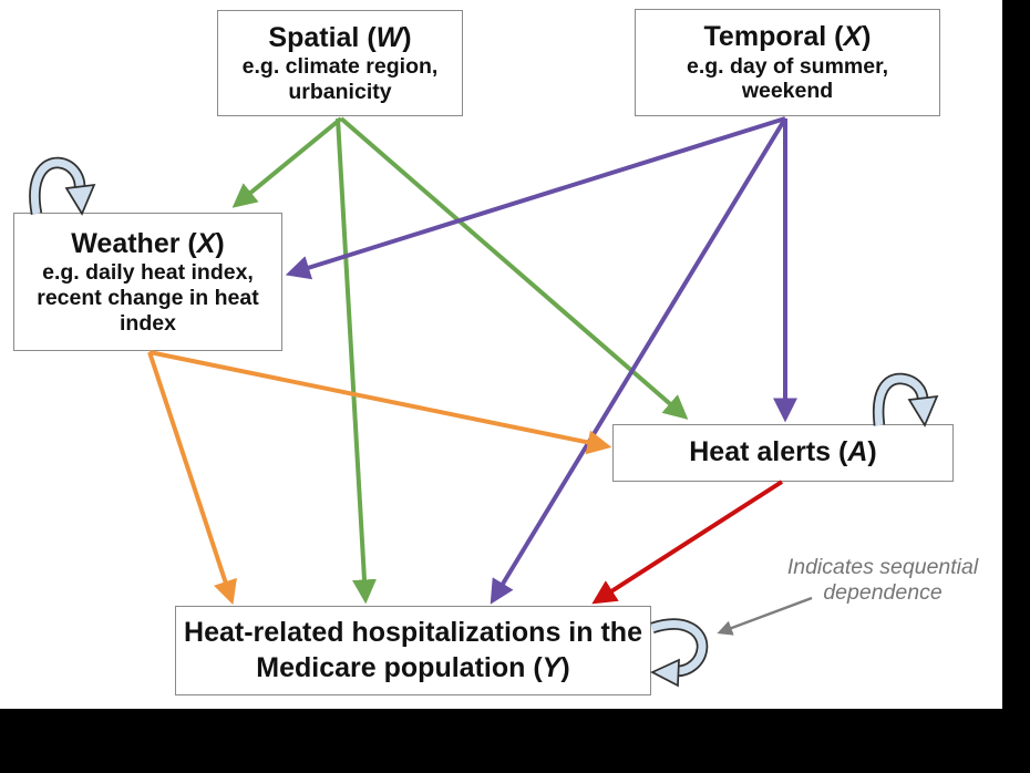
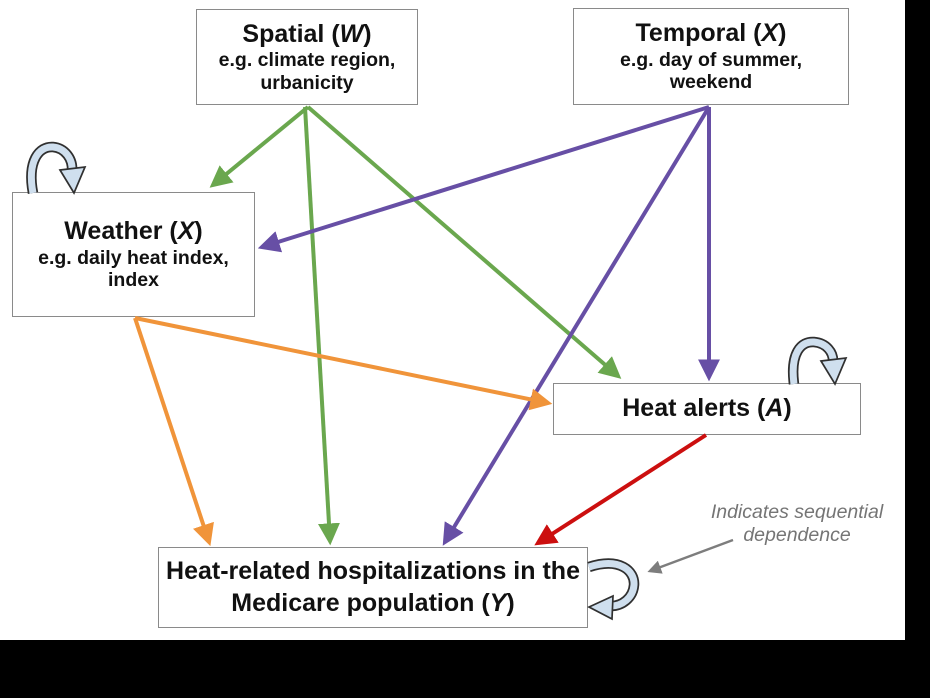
  Spatial (W)
  e.g. climate region,
  urbanicity
  Temporal (X)
  e.g. day of summer,
  weekend
  Weather (X)
  e.g. daily heat index,
- recent change in heat
  index
  Heat alerts (A)
  Heat-related hospitalizations in the
  Medicare population (Y)
  Indicates sequential
  dependence
